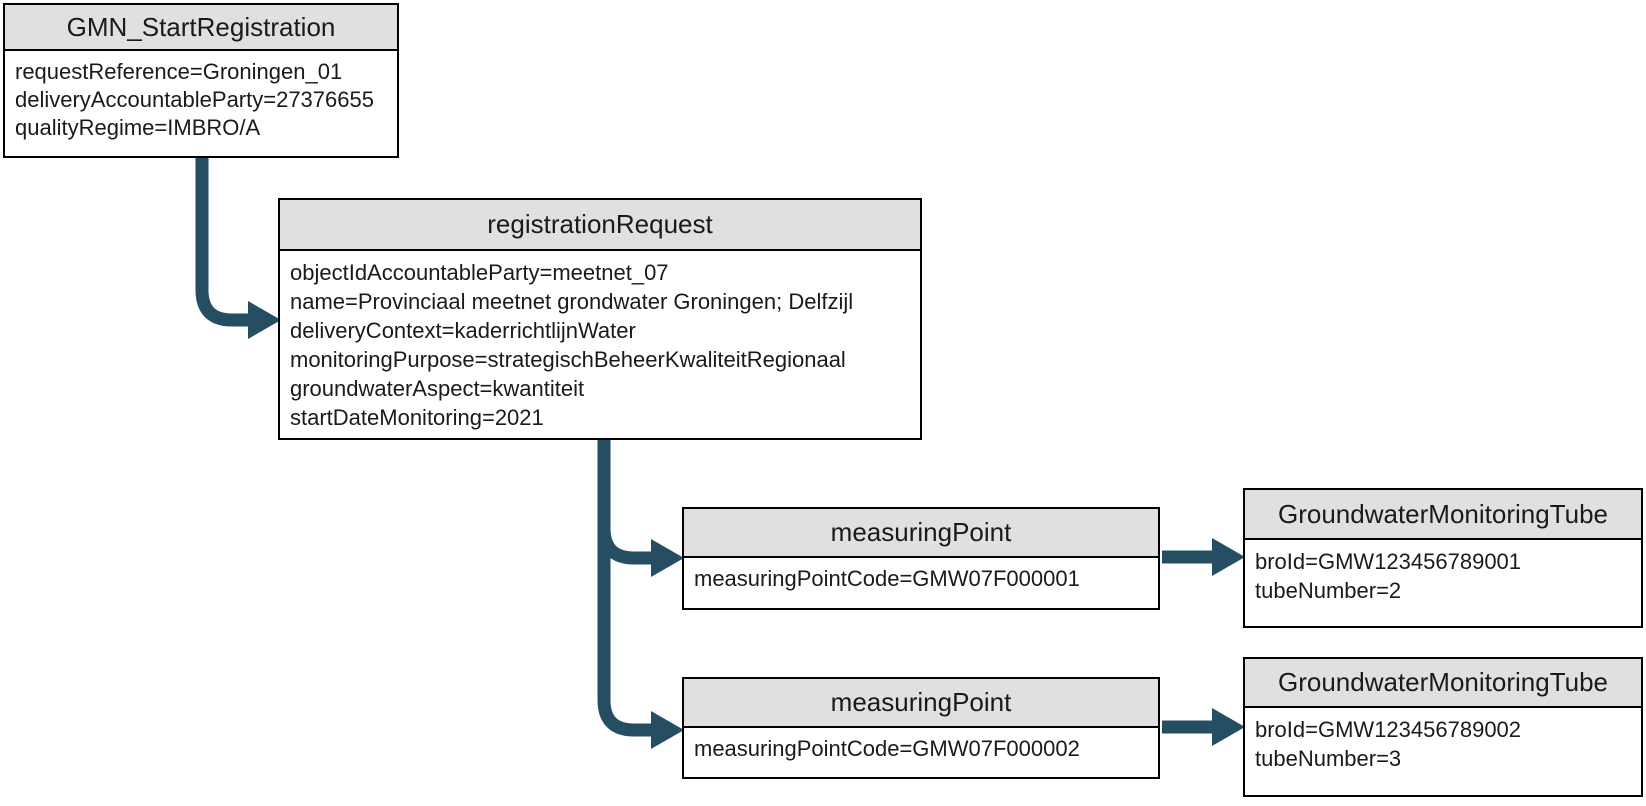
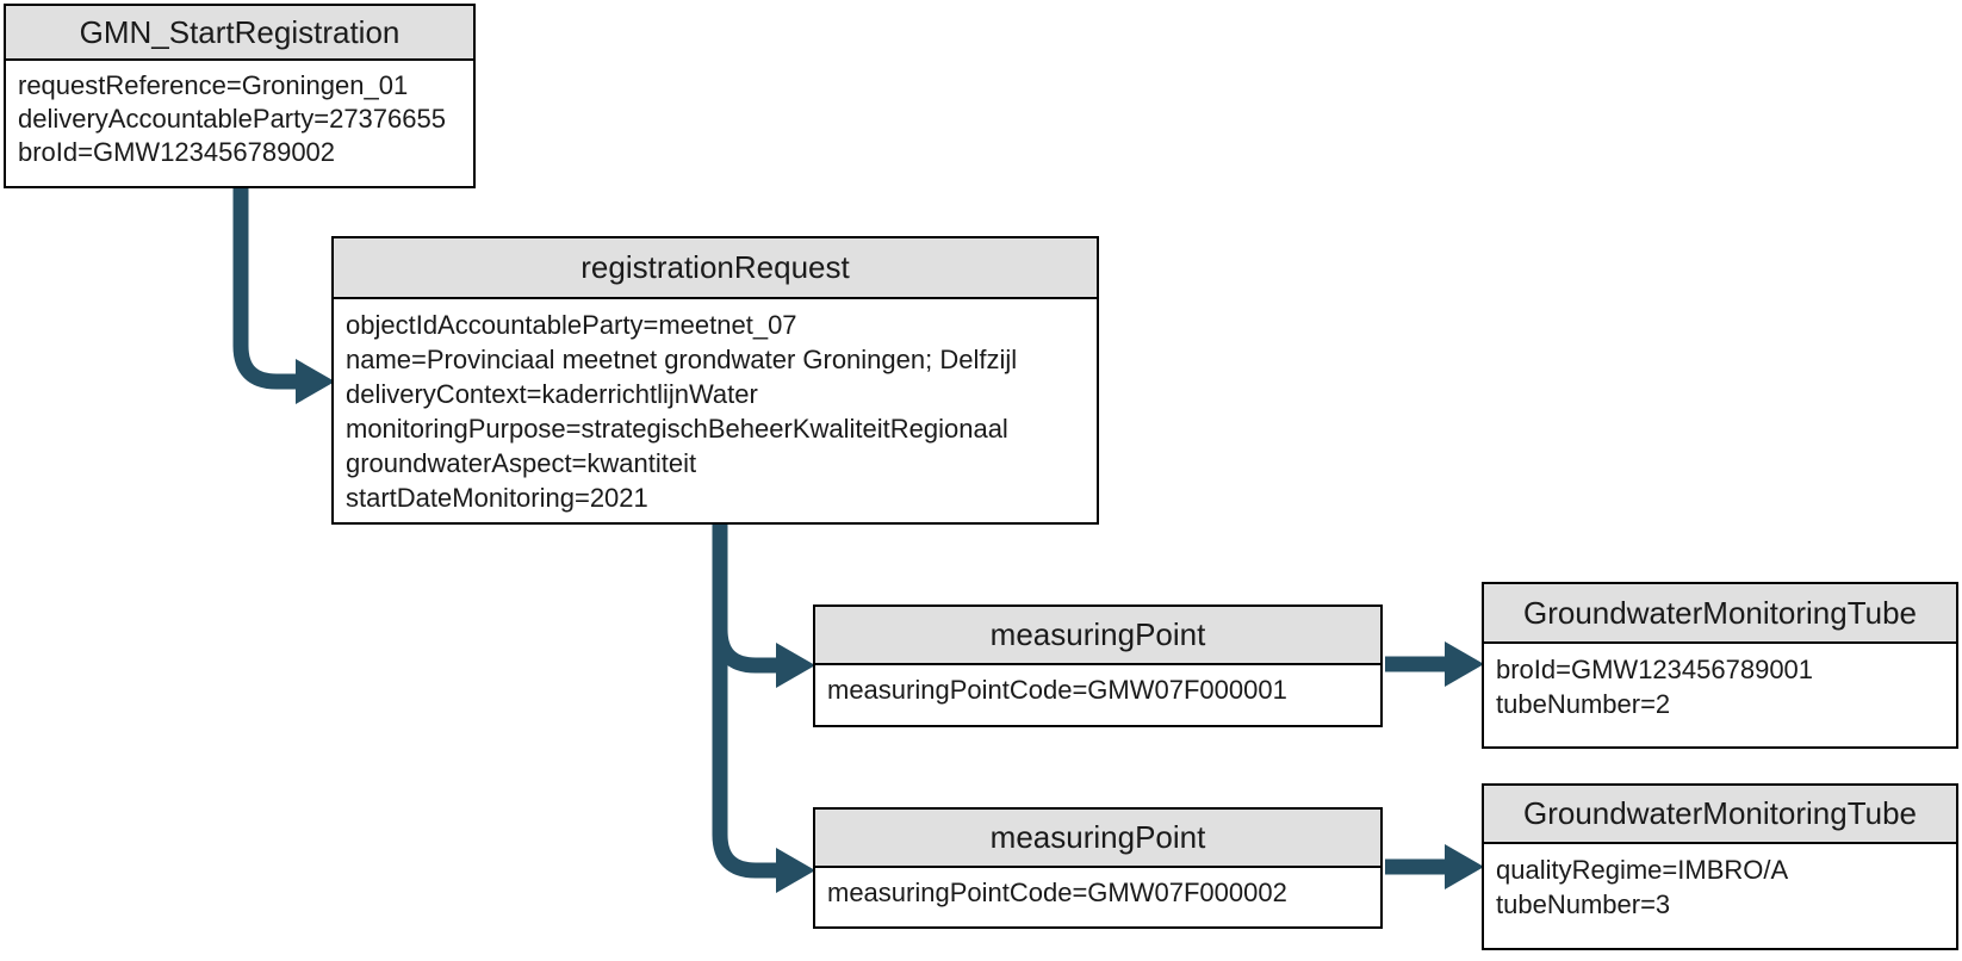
  GMN_StartRegistration
  requestReference=Groningen_01
  deliveryAccountableParty=27376655
- qualityRegime=IMBRO/A
+ broId=GMW123456789002
  registrationRequest
  objectIdAccountableParty=meetnet_07
  name=Provinciaal meetnet grondwater Groningen; Delfzijl
  deliveryContext=kaderrichtlijnWater
  monitoringPurpose=strategischBeheerKwaliteitRegionaal
  groundwaterAspect=kwantiteit
  startDateMonitoring=2021
  measuringPoint
  measuringPointCode=GMW07F000001
  GroundwaterMonitoringTube
  broId=GMW123456789001
  tubeNumber=2
  measuringPoint
  measuringPointCode=GMW07F000002
  GroundwaterMonitoringTube
- broId=GMW123456789002
+ qualityRegime=IMBRO/A
  tubeNumber=3
